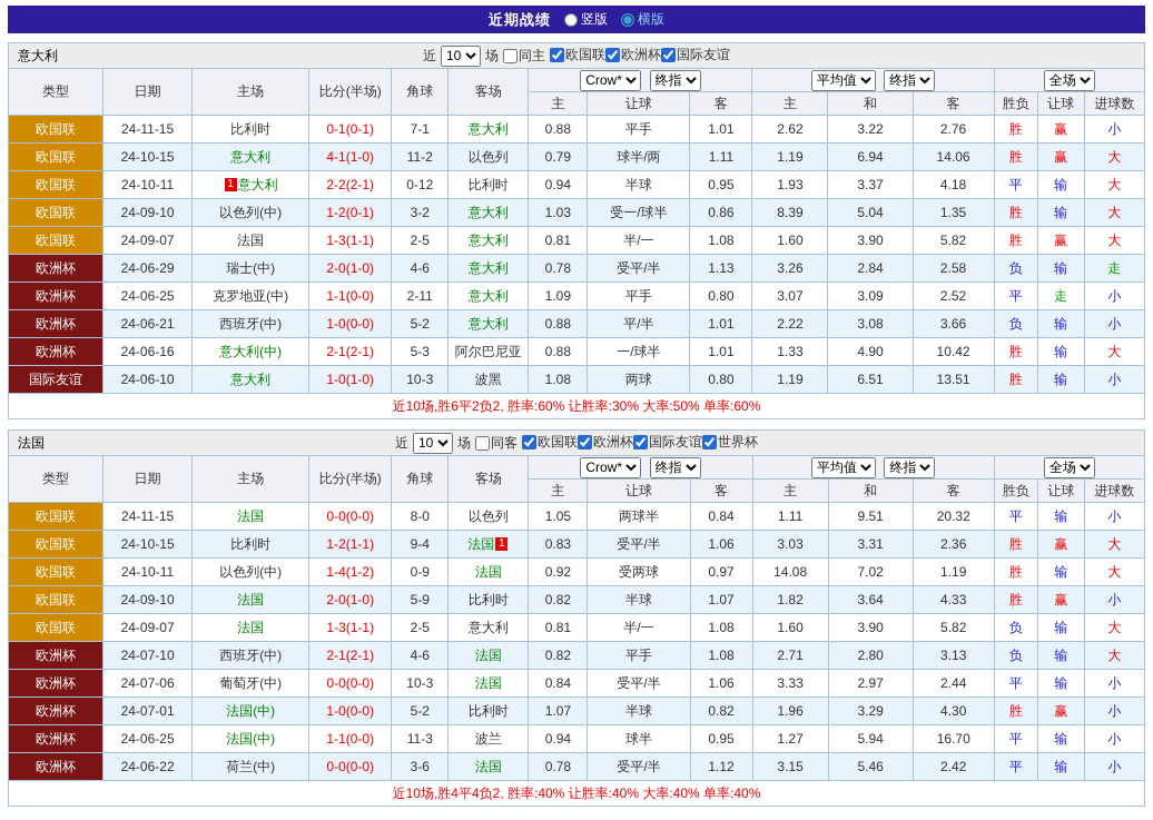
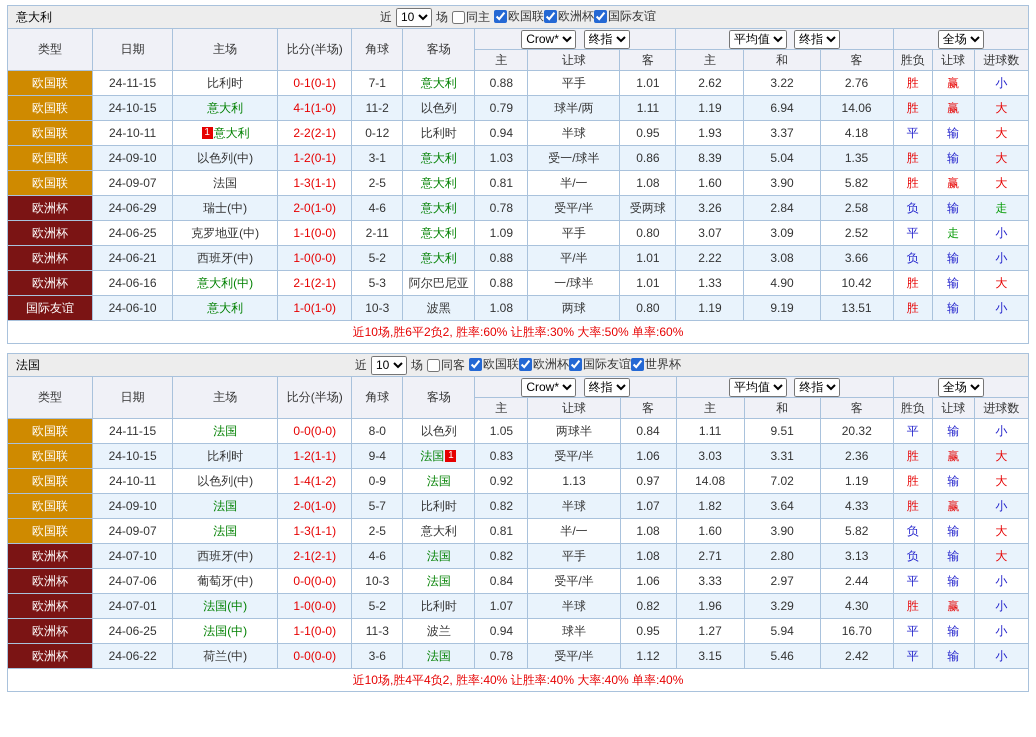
- 近期战绩
- 竖版
- 横版
  意大利 近 10 场 同主 欧国联 欧洲杯 国际友谊
  类型	日期	主场	比分(半场)	角球	客场	Crow* 终指	平均值 终指	全场
  主	让球	客	主	和	客	胜负	让球	进球数
  欧国联	24-11-15	比利时	0-1(0-1)	7-1	意大利	0.88	平手	1.01	2.62	3.22	2.76	胜	赢	小
  欧国联	24-10-15	意大利	4-1(1-0)	11-2	以色列	0.79	球半/两	1.11	1.19	6.94	14.06	胜	赢	大
  欧国联	24-10-11	1 意大利	2-2(2-1)	0-12	比利时	0.94	半球	0.95	1.93	3.37	4.18	平	输	大
- 欧国联	24-09-10	以色列(中)	1-2(0-1)	3-2	意大利	1.03	受一/球半	0.86	8.39	5.04	1.35	胜	输	大
+ 欧国联	24-09-10	以色列(中)	1-2(0-1)	3-1	意大利	1.03	受一/球半	0.86	8.39	5.04	1.35	胜	输	大
  欧国联	24-09-07	法国	1-3(1-1)	2-5	意大利	0.81	半/一	1.08	1.60	3.90	5.82	胜	赢	大
- 欧洲杯	24-06-29	瑞士(中)	2-0(1-0)	4-6	意大利	0.78	受平/半	1.13	3.26	2.84	2.58	负	输	走
+ 欧洲杯	24-06-29	瑞士(中)	2-0(1-0)	4-6	意大利	0.78	受平/半	受两球	3.26	2.84	2.58	负	输	走
  欧洲杯	24-06-25	克罗地亚(中)	1-1(0-0)	2-11	意大利	1.09	平手	0.80	3.07	3.09	2.52	平	走	小
  欧洲杯	24-06-21	西班牙(中)	1-0(0-0)	5-2	意大利	0.88	平/半	1.01	2.22	3.08	3.66	负	输	小
  欧洲杯	24-06-16	意大利(中)	2-1(2-1)	5-3	阿尔巴尼亚	0.88	一/球半	1.01	1.33	4.90	10.42	胜	输	大
- 国际友谊	24-06-10	意大利	1-0(1-0)	10-3	波黑	1.08	两球	0.80	1.19	6.51	13.51	胜	输	小
+ 国际友谊	24-06-10	意大利	1-0(1-0)	10-3	波黑	1.08	两球	0.80	1.19	9.19	13.51	胜	输	小
  近10场,胜6平2负2, 胜率:60% 让胜率:30% 大率:50% 单率:60%
  法国 近 10 场 同客 欧国联 欧洲杯 国际友谊 世界杯
  类型	日期	主场	比分(半场)	角球	客场	Crow* 终指	平均值 终指	全场
  主	让球	客	主	和	客	胜负	让球	进球数
  欧国联	24-11-15	法国	0-0(0-0)	8-0	以色列	1.05	两球半	0.84	1.11	9.51	20.32	平	输	小
  欧国联	24-10-15	比利时	1-2(1-1)	9-4	法国 1	0.83	受平/半	1.06	3.03	3.31	2.36	胜	赢	大
- 欧国联	24-10-11	以色列(中)	1-4(1-2)	0-9	法国	0.92	受两球	0.97	14.08	7.02	1.19	胜	输	大
+ 欧国联	24-10-11	以色列(中)	1-4(1-2)	0-9	法国	0.92	1.13	0.97	14.08	7.02	1.19	胜	输	大
- 欧国联	24-09-10	法国	2-0(1-0)	5-9	比利时	0.82	半球	1.07	1.82	3.64	4.33	胜	赢	小
+ 欧国联	24-09-10	法国	2-0(1-0)	5-7	比利时	0.82	半球	1.07	1.82	3.64	4.33	胜	赢	小
  欧国联	24-09-07	法国	1-3(1-1)	2-5	意大利	0.81	半/一	1.08	1.60	3.90	5.82	负	输	大
  欧洲杯	24-07-10	西班牙(中)	2-1(2-1)	4-6	法国	0.82	平手	1.08	2.71	2.80	3.13	负	输	大
  欧洲杯	24-07-06	葡萄牙(中)	0-0(0-0)	10-3	法国	0.84	受平/半	1.06	3.33	2.97	2.44	平	输	小
  欧洲杯	24-07-01	法国(中)	1-0(0-0)	5-2	比利时	1.07	半球	0.82	1.96	3.29	4.30	胜	赢	小
  欧洲杯	24-06-25	法国(中)	1-1(0-0)	11-3	波兰	0.94	球半	0.95	1.27	5.94	16.70	平	输	小
  欧洲杯	24-06-22	荷兰(中)	0-0(0-0)	3-6	法国	0.78	受平/半	1.12	3.15	5.46	2.42	平	输	小
  近10场,胜4平4负2, 胜率:40% 让胜率:40% 大率:40% 单率:40%
